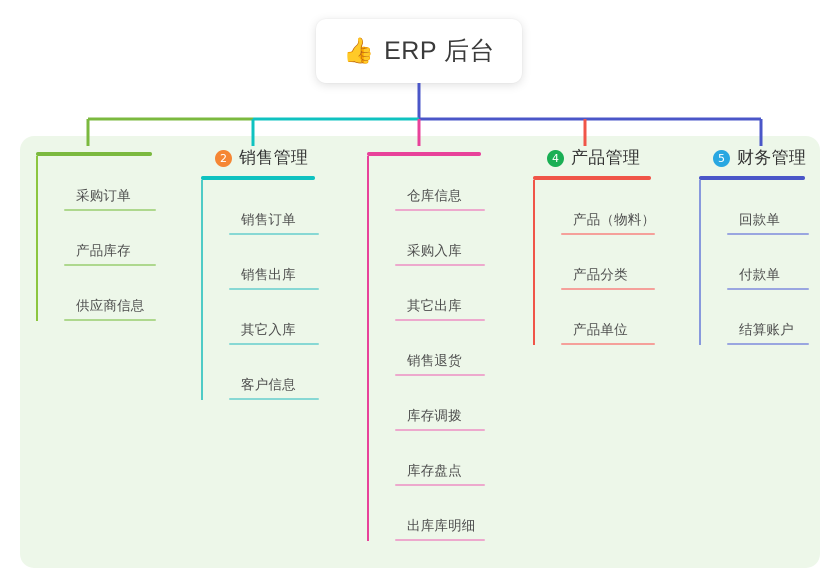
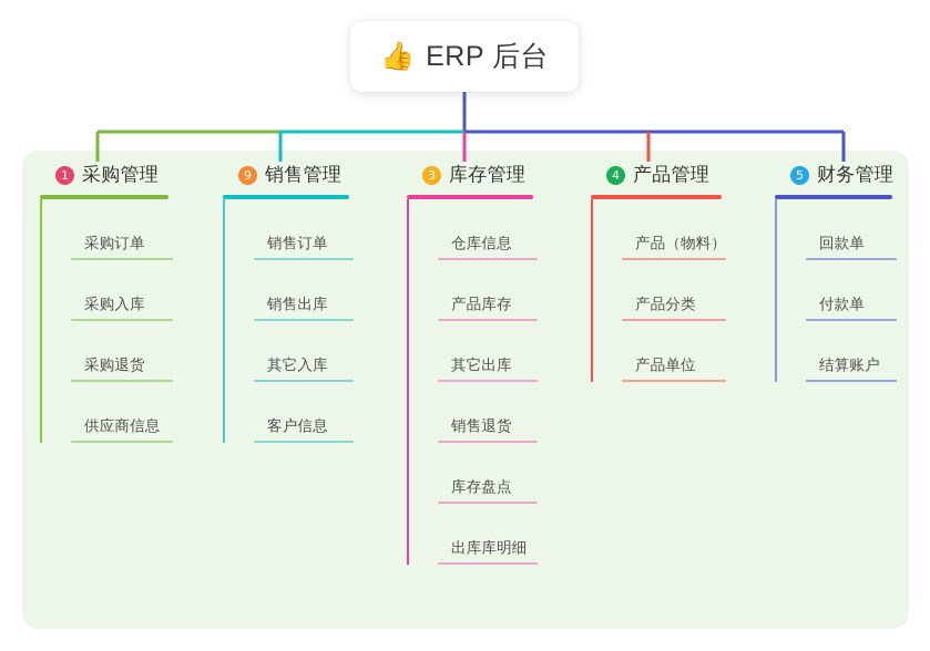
  👍
  ERP 后台
+ 1
+ 采购管理
  采购订单
- 产品库存
+ 采购入库
+ 采购退货
  供应商信息
- 2
+ 9
  销售管理
  销售订单
  销售出库
  其它入库
  客户信息
+ 3
+ 库存管理
  仓库信息
- 采购入库
+ 产品库存
  其它出库
  销售退货
- 库存调拨
  库存盘点
  出库库明细
  4
  产品管理
  产品（物料）
  产品分类
  产品单位
  5
  财务管理
  回款单
  付款单
  结算账户
